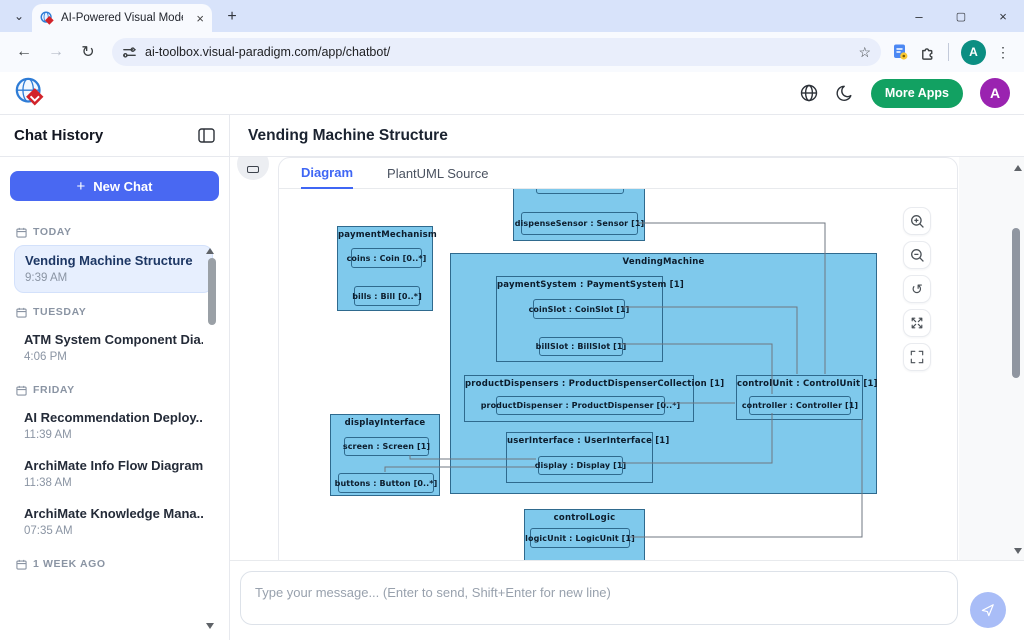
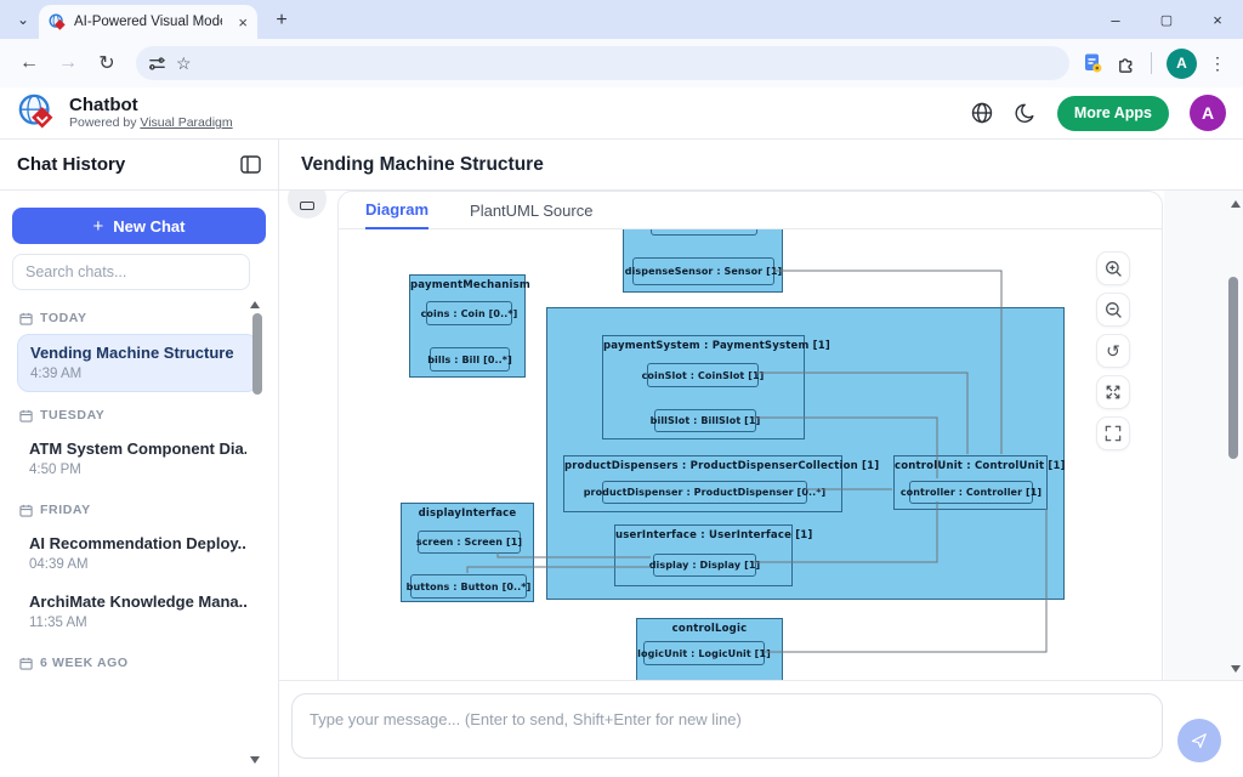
  ⌄
  AI-Powered Visual Mod
  ×
  +
  –
  ▢
  ×
  ←
  →
  ↻
- ai-toolbox.visual-paradigm.com/app/chatbot/
  ☆
  A
  ⋮
+ Chatbot
+ Powered by Visual Paradigm
  More Apps
  A
  Chat History
  +
  New Chat
+ Search chats...
  TODAY
  Vending Machine Structure
- 9:39 AM
+ 4:39 AM
  TUESDAY
  ATM System Component Dia.
- 4:06 PM
+ 4:50 PM
  FRIDAY
  AI Recommendation Deploy..
- 11:39 AM
+ 04:39 AM
- ArchiMate Info Flow Diagram
- 11:38 AM
  ArchiMate Knowledge Mana..
- 07:35 AM
+ 11:35 AM
- 1 WEEK AGO
+ 6 WEEK AGO
  Vending Machine Structure
  Diagram
  PlantUML Source
  ispenseSensor : Sensor [
  paymentMechanis
  oins : Coin [0..*
  bills : Bill [0..*]
- VendingMachine
  paymentSystem : PaymentSystem
  oinSlot : CoinSlot [1
  billSlot : BillSlot [1
  productDispensers : ProductDispenserCollect
  ductDispenser : ProductDispenser [0
  controlUnit : ControlUnit
  ontroller : Controller [
  userInterface : UserInterface
  display : Display [1
  displayInterface
  screen : Screen [1]
  buttons : Button [0..*
  controlLogic
  ogicUnit : LogicUnit [1
  ↺
  Type your message... (Enter to send, Shift+Enter for new line)
